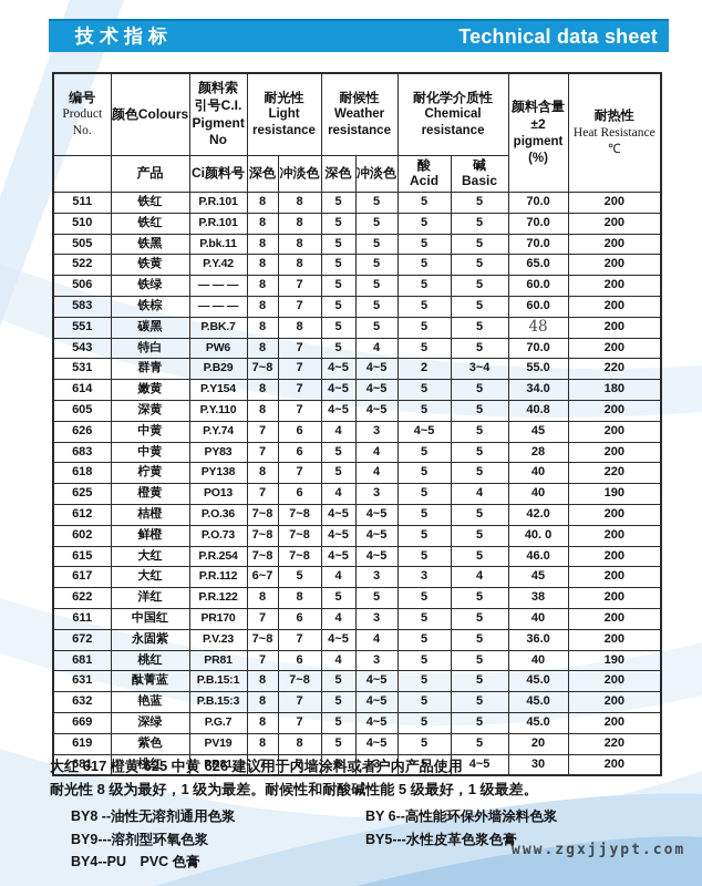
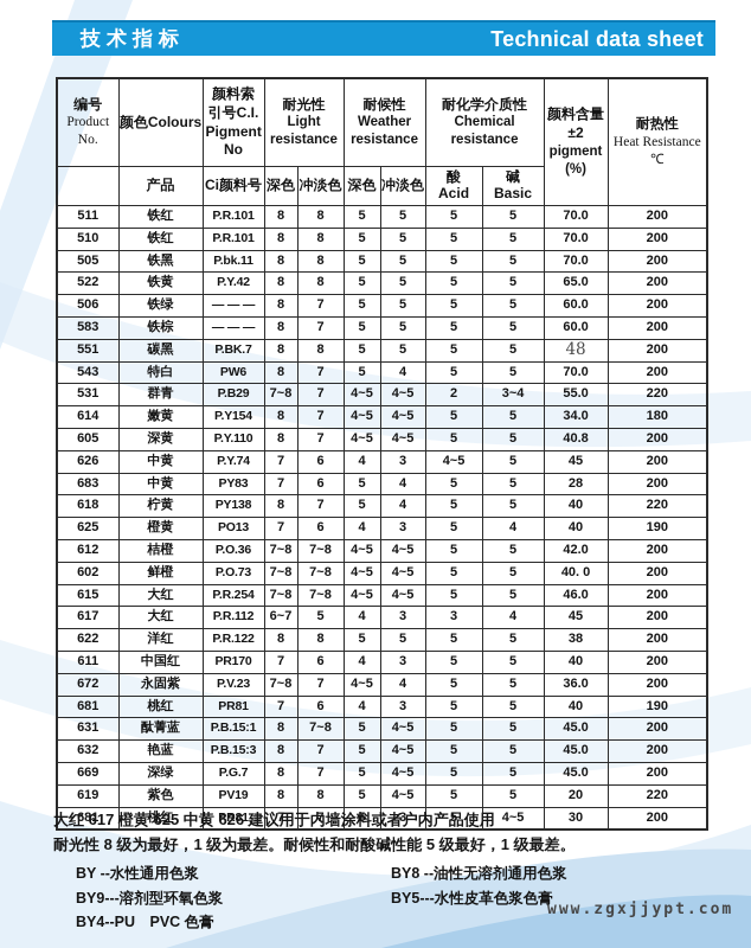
  技术指标
  Technical data sheet
  编号 Product No.	颜色Colours	颜料索引号C.I. Pigment No	耐光性 Light resistance	耐候性 Weather resistance	耐化学介质性 Chemical resistance	颜料含量±2 pigment (%)	耐热性 Heat Resistance ℃
  	产品	Ci颜料号	深色	冲淡色	深色	冲淡色	酸 Acid	碱 Basic
  511	铁红	P.R.101	8	8	5	5	5	5	70.0	200
  510	铁红	P.R.101	8	8	5	5	5	5	70.0	200
  505	铁黑	P.bk.11	8	8	5	5	5	5	70.0	200
  522	铁黄	P.Y.42	8	8	5	5	5	5	65.0	200
  506	铁绿	— — —	8	7	5	5	5	5	60.0	200
  583	铁棕	— — —	8	7	5	5	5	5	60.0	200
  551	碳黑	P.BK.7	8	8	5	5	5	5	48	200
  543	特白	PW6	8	7	5	4	5	5	70.0	200
  531	群青	P.B29	7~8	7	4~5	4~5	2	3~4	55.0	220
  614	嫩黄	P.Y154	8	7	4~5	4~5	5	5	34.0	180
  605	深黄	P.Y.110	8	7	4~5	4~5	5	5	40.8	200
  626	中黄	P.Y.74	7	6	4	3	4~5	5	45	200
  683	中黄	PY83	7	6	5	4	5	5	28	200
  618	柠黄	PY138	8	7	5	4	5	5	40	220
  625	橙黄	PO13	7	6	4	3	5	4	40	190
  612	桔橙	P.O.36	7~8	7~8	4~5	4~5	5	5	42.0	200
  602	鲜橙	P.O.73	7~8	7~8	4~5	4~5	5	5	40. 0	200
  615	大红	P.R.254	7~8	7~8	4~5	4~5	5	5	46.0	200
  617	大红	P.R.112	6~7	5	4	3	3	4	45	200
  622	洋红	P.R.122	8	8	5	5	5	5	38	200
  611	中国红	PR170	7	6	4	3	5	5	40	200
  672	永固紫	P.V.23	7~8	7	4~5	4	5	5	36.0	200
  681	桃红	PR81	7	6	4	3	5	5	40	190
  631	酞菁蓝	P.B.15:1	8	7~8	5	4~5	5	5	45.0	200
  632	艳蓝	P.B.15:3	8	7	5	4~5	5	5	45.0	200
  669	深绿	P.G.7	8	7	5	4~5	5	5	45.0	200
  619	紫色	PV19	8	8	5	4~5	5	5	20	220
  681	桃红	PR81	7	7	5	3	5	4~5	30	200
  大红 617 橙黄 625 中黄 626 建议用于内墙涂料或者户内产品使用
  耐光性 8 级为最好，1 级为最差。耐候性和耐酸碱性能 5 级最好，1 级最差。
+ BY --水性通用色浆
  BY8 --油性无溶剂通用色浆
- BY 6--高性能环保外墙涂料色浆
  BY9---溶剂型环氧色浆
  BY5---水性皮革色浆色膏
  BY4--PU PVC 色膏
  www.zgxjjypt.com
